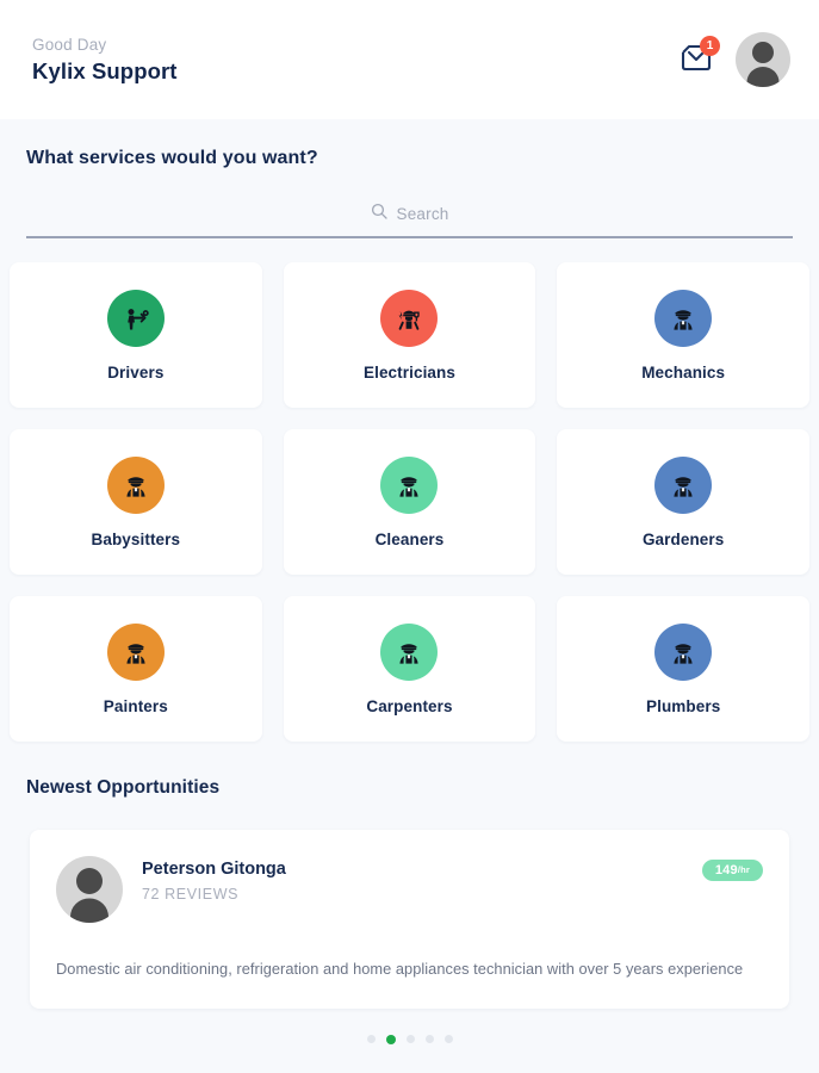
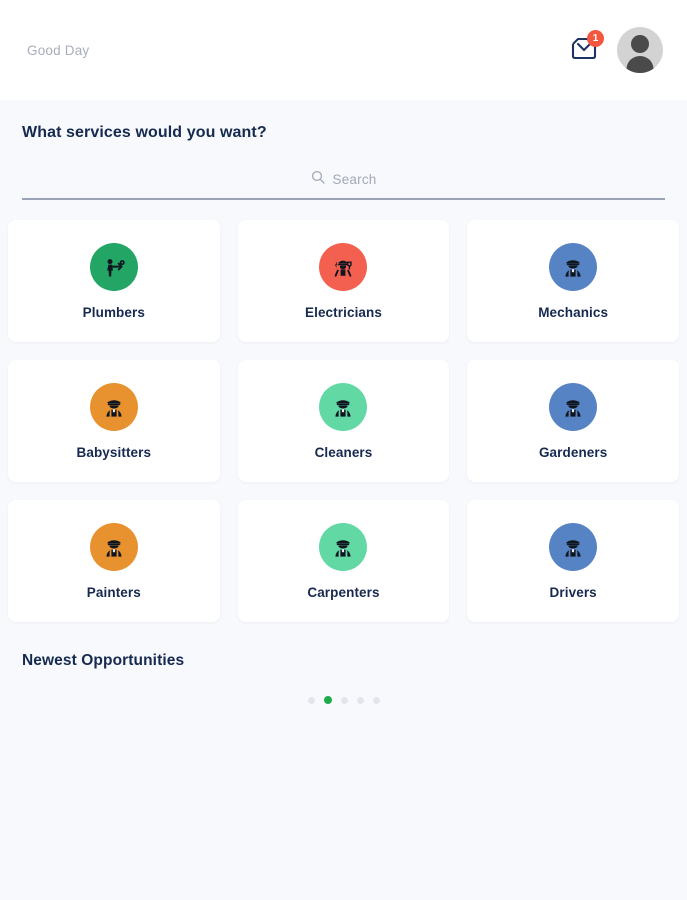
  Good Day
- Kylix Support
  1
  What services would you want?
  Search
- Drivers
+ Plumbers
  Electricians
  Mechanics
  Babysitters
  Cleaners
  Gardeners
  Painters
  Carpenters
- Plumbers
+ Drivers
  Newest Opportunities
- Peterson Gitonga
- 72 REVIEWS
- 149/hr
- Domestic air conditioning, refrigeration and home appliances technician with over 5 years experience
